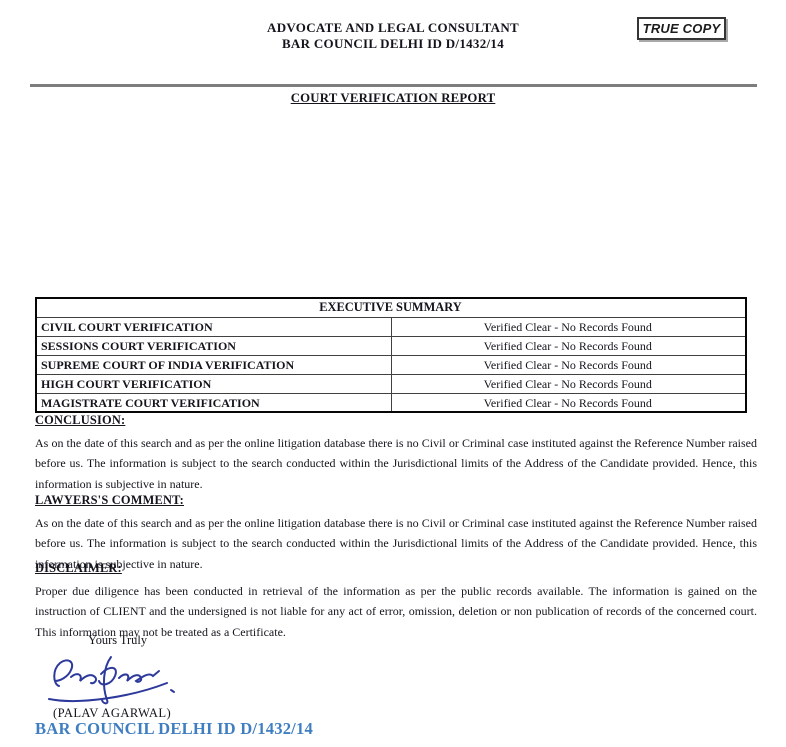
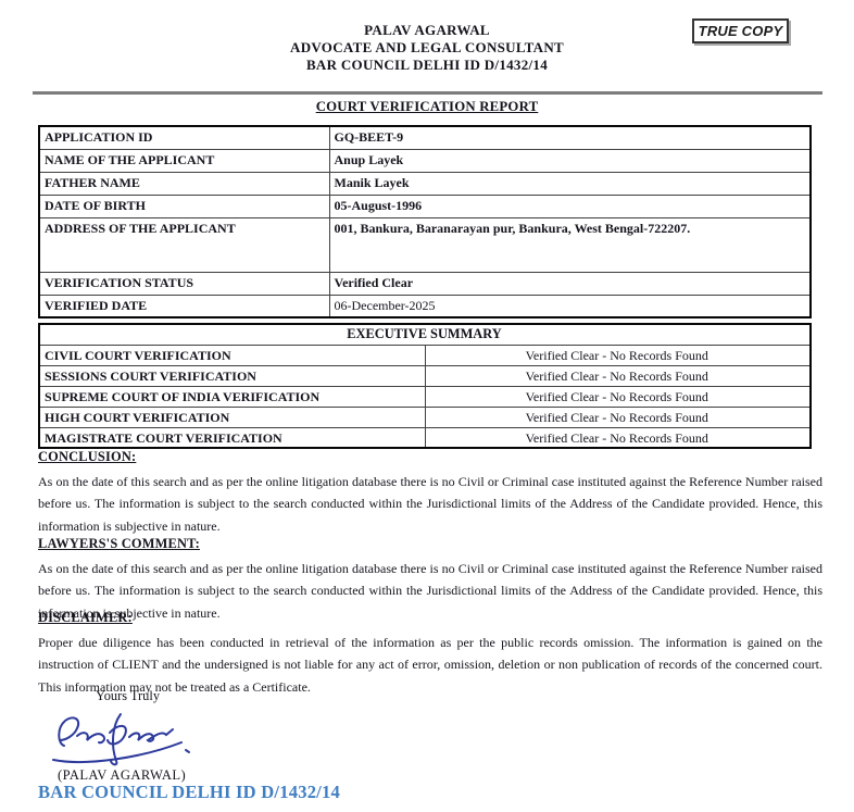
+ PALAV AGARWAL
  ADVOCATE AND LEGAL CONSULTANT
  BAR COUNCIL DELHI ID D/1432/14
  TRUE COPY
  COURT VERIFICATION REPORT
+ APPLICATION ID	GQ-BEET-9
+ NAME OF THE APPLICANT	Anup Layek
+ FATHER NAME	Manik Layek
+ DATE OF BIRTH	05-August-1996
+ ADDRESS OF THE APPLICANT	001, Bankura, Baranarayan pur, Bankura, West Bengal-722207.
+ VERIFICATION STATUS	Verified Clear
+ VERIFIED DATE	06-December-2025
  EXECUTIVE SUMMARY
  CIVIL COURT VERIFICATION	Verified Clear - No Records Found
  SESSIONS COURT VERIFICATION	Verified Clear - No Records Found
  SUPREME COURT OF INDIA VERIFICATION	Verified Clear - No Records Found
  HIGH COURT VERIFICATION	Verified Clear - No Records Found
  MAGISTRATE COURT VERIFICATION	Verified Clear - No Records Found
  CONCLUSION:
  As on the date of this search and as per the online litigation database there is no Civil or Criminal case instituted against the Reference Number raised before us. The information is subject to the search conducted within the Jurisdictional limits of the Address of the Candidate provided. Hence, this information is subjective in nature.
  LAWYERS'S COMMENT:
  As on the date of this search and as per the online litigation database there is no Civil or Criminal case instituted against the Reference Number raised before us. The information is subject to the search conducted within the Jurisdictional limits of the Address of the Candidate provided. Hence, this information is subjective in nature.
  DISCLAIMER:
- Proper due diligence has been conducted in retrieval of the information as per the public records available. The information is gained on the instruction of CLIENT and the undersigned is not liable for any act of error, omission, deletion or non publication of records of the concerned court. This information may not be treated as a Certificate.
+ Proper due diligence has been conducted in retrieval of the information as per the public records omission. The information is gained on the instruction of CLIENT and the undersigned is not liable for any act of error, omission, deletion or non publication of records of the concerned court. This information may not be treated as a Certificate.
  Yours Truly
  (PALAV AGARWAL)
  BAR COUNCIL DELHI ID D/1432/14
